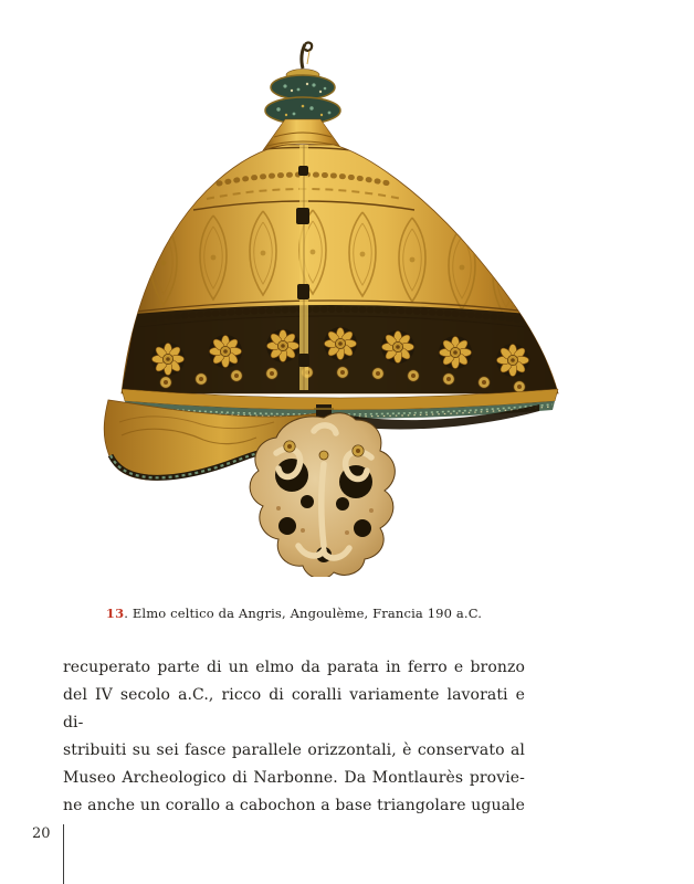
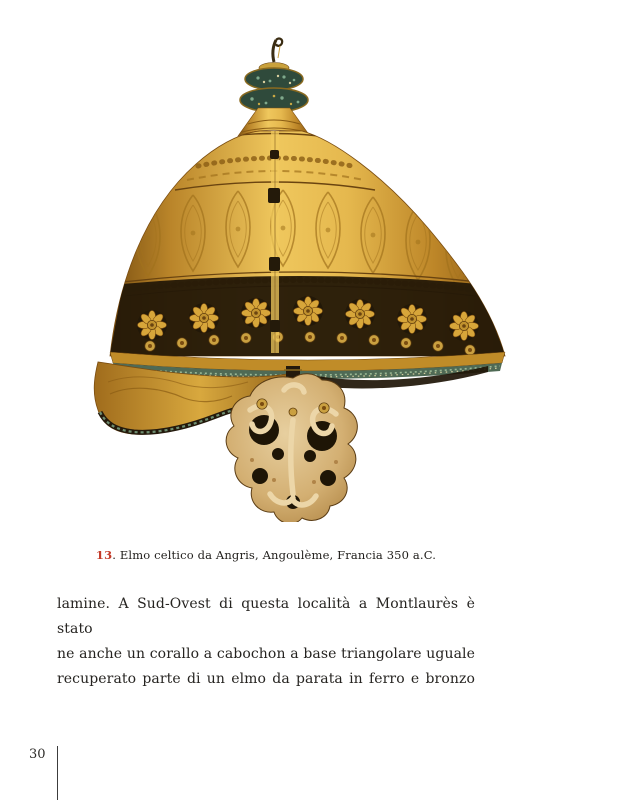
- 13. Elmo celtico da Angris, Angoulème, Francia 190 a.C.
+ 13. Elmo celtico da Angris, Angoulème, Francia 350 a.C.
+ lamine. A Sud-Ovest di questa località a Montlaurès è stato
- recuperato parte di un elmo da parata in ferro e bronzo
+ ne anche un corallo a cabochon a base triangolare uguale
- del IV secolo a.C., ricco di coralli variamente lavorati e di-
- stribuiti su sei fasce parallele orizzontali, è conservato al
- Museo Archeologico di Narbonne. Da Montlaurès provie-
- ne anche un corallo a cabochon a base triangolare uguale
+ recuperato parte di un elmo da parata in ferro e bronzo
- 20
+ 30
